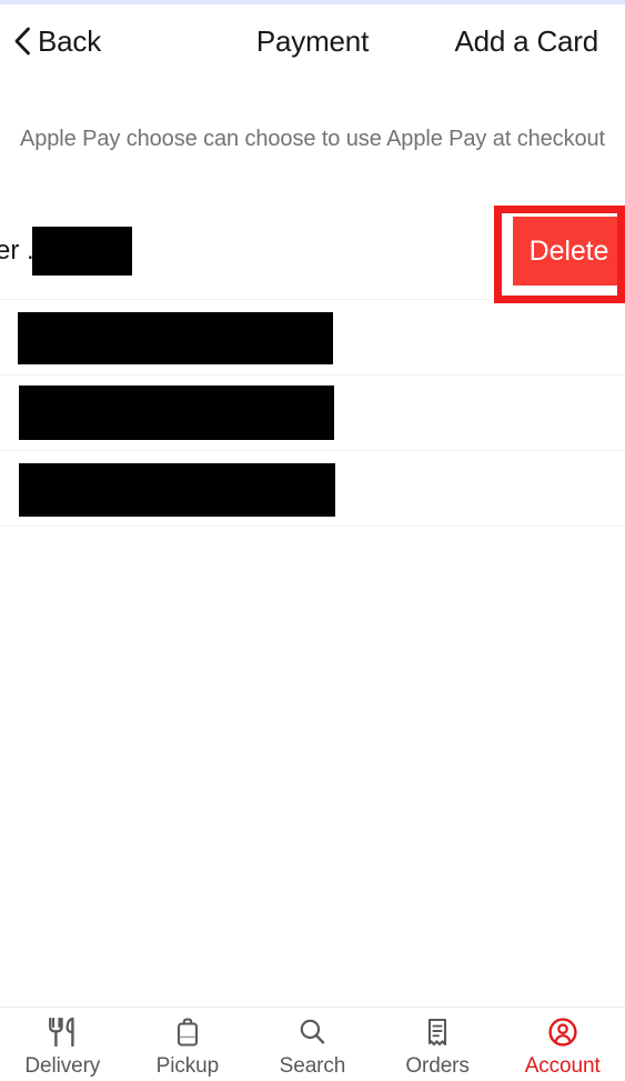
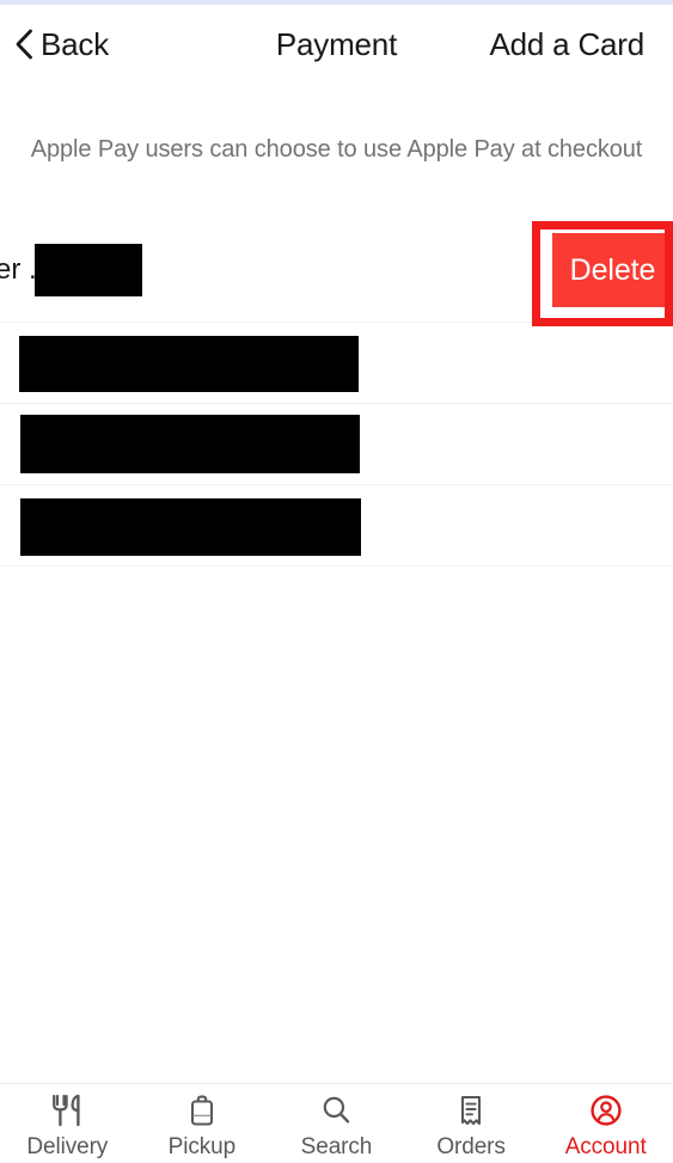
  Back
  Payment
  Add a Card
- Apple Pay choose can choose to use Apple Pay at checkout
+ Apple Pay users can choose to use Apple Pay at checkout
  er .
  Delete
  Delivery
  Pickup
  Search
  Orders
  Account
